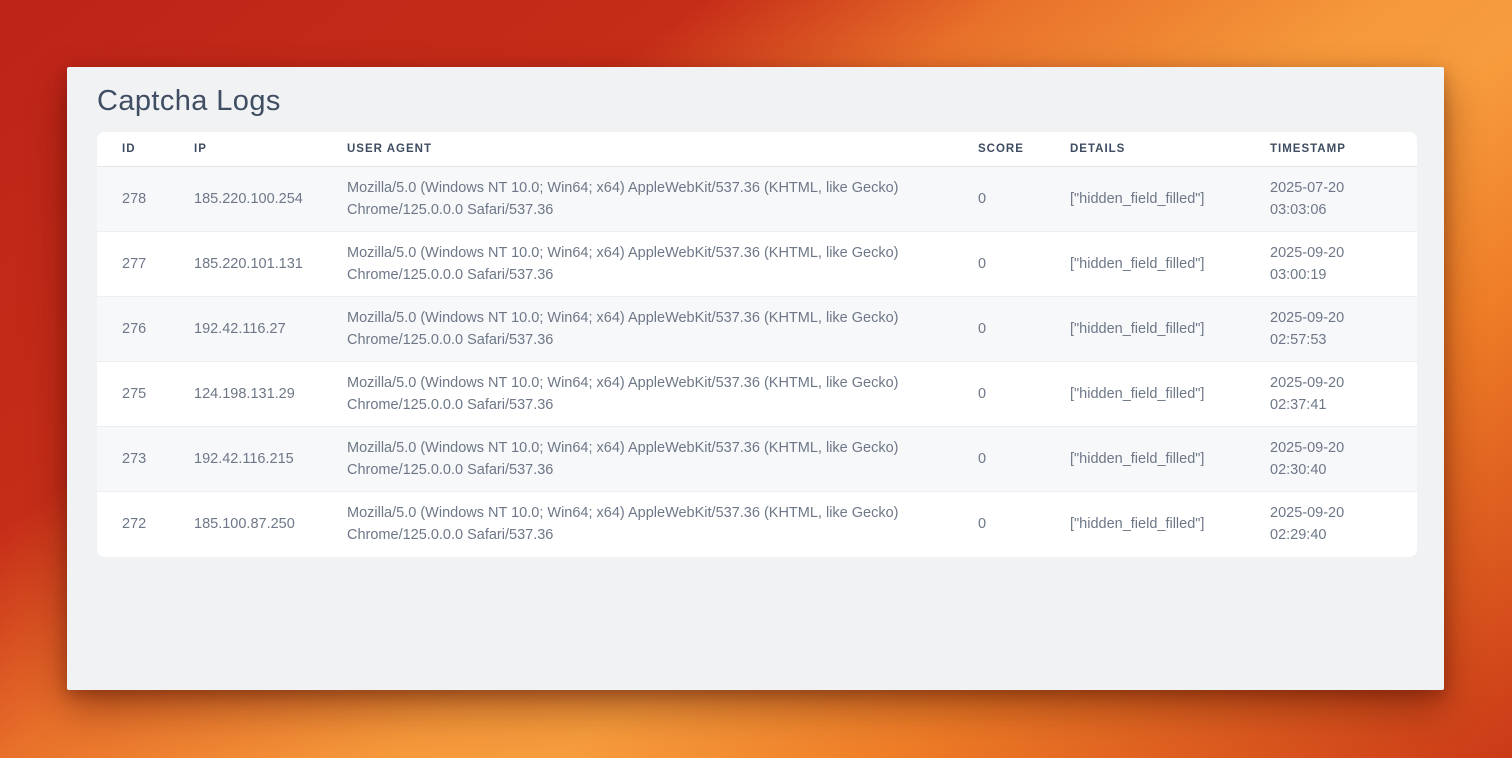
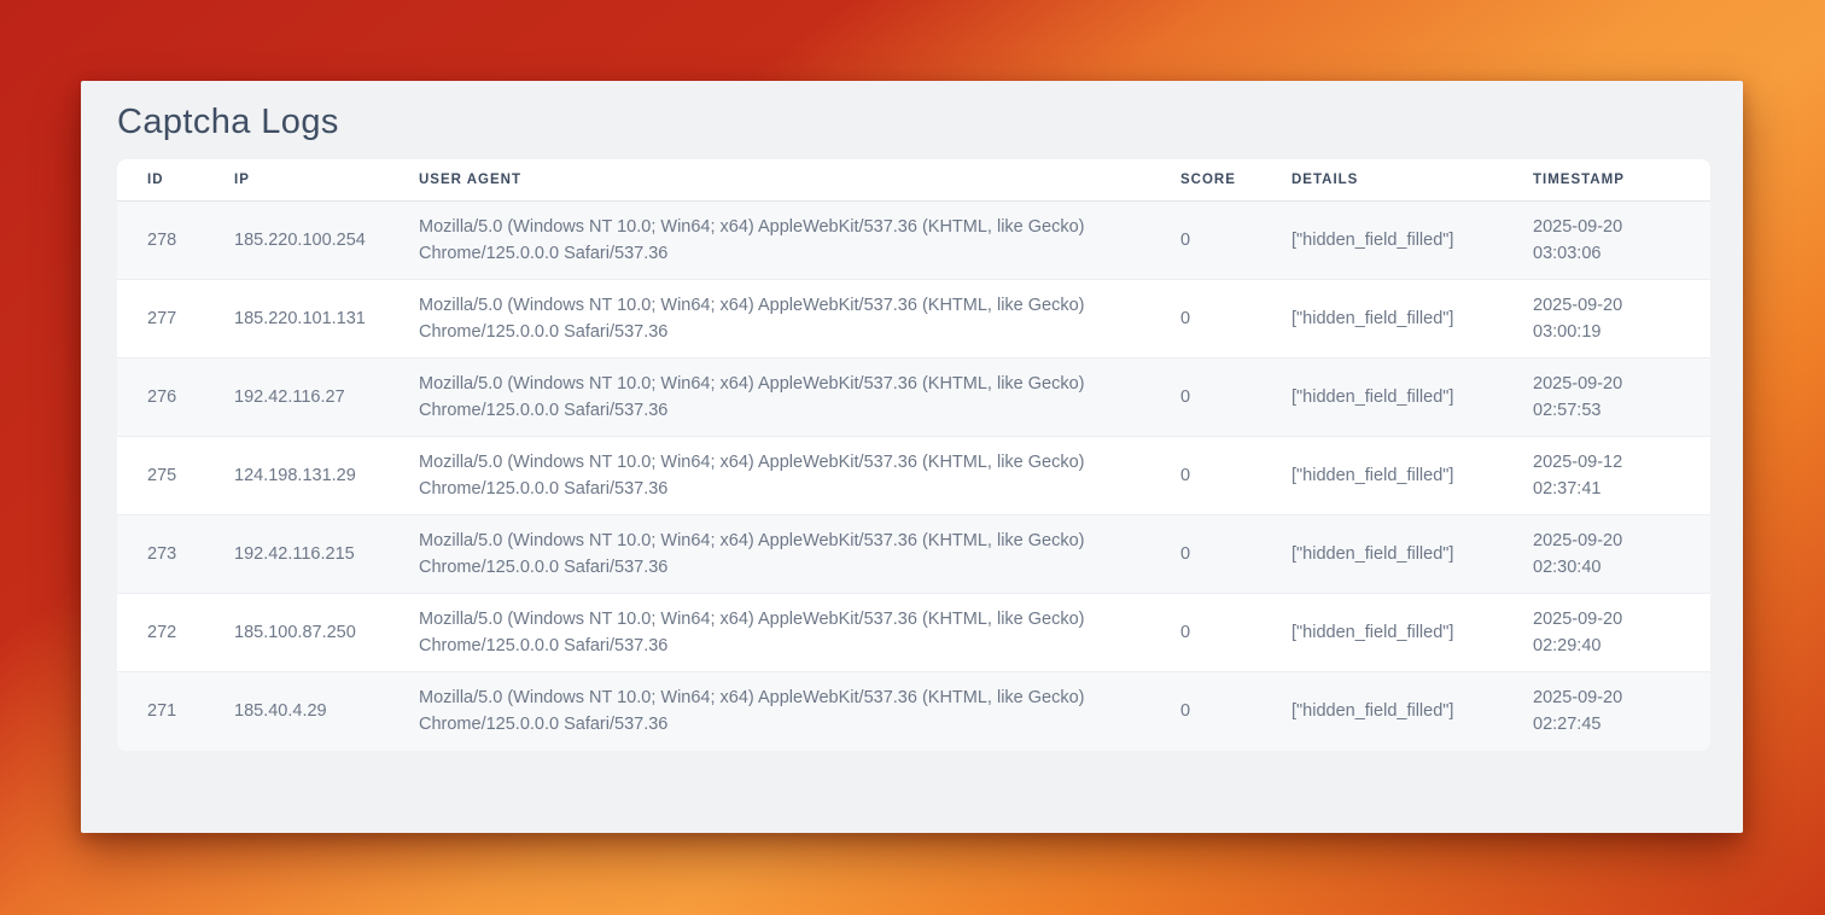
  Captcha Logs
  ID	IP	USER AGENT	SCORE	DETAILS	TIMESTAMP
- 278	185.220.100.254	Mozilla/5.0 (Windows NT 10.0; Win64; x64) AppleWebKit/537.36 (KHTML, like Gecko) Chrome/125.0.0.0 Safari/537.36	0	["hidden_field_filled"]	2025-07-20 03:03:06
+ 278	185.220.100.254	Mozilla/5.0 (Windows NT 10.0; Win64; x64) AppleWebKit/537.36 (KHTML, like Gecko) Chrome/125.0.0.0 Safari/537.36	0	["hidden_field_filled"]	2025-09-20 03:03:06
  277	185.220.101.131	Mozilla/5.0 (Windows NT 10.0; Win64; x64) AppleWebKit/537.36 (KHTML, like Gecko) Chrome/125.0.0.0 Safari/537.36	0	["hidden_field_filled"]	2025-09-20 03:00:19
  276	192.42.116.27	Mozilla/5.0 (Windows NT 10.0; Win64; x64) AppleWebKit/537.36 (KHTML, like Gecko) Chrome/125.0.0.0 Safari/537.36	0	["hidden_field_filled"]	2025-09-20 02:57:53
- 275	124.198.131.29	Mozilla/5.0 (Windows NT 10.0; Win64; x64) AppleWebKit/537.36 (KHTML, like Gecko) Chrome/125.0.0.0 Safari/537.36	0	["hidden_field_filled"]	2025-09-20 02:37:41
+ 275	124.198.131.29	Mozilla/5.0 (Windows NT 10.0; Win64; x64) AppleWebKit/537.36 (KHTML, like Gecko) Chrome/125.0.0.0 Safari/537.36	0	["hidden_field_filled"]	2025-09-12 02:37:41
  273	192.42.116.215	Mozilla/5.0 (Windows NT 10.0; Win64; x64) AppleWebKit/537.36 (KHTML, like Gecko) Chrome/125.0.0.0 Safari/537.36	0	["hidden_field_filled"]	2025-09-20 02:30:40
  272	185.100.87.250	Mozilla/5.0 (Windows NT 10.0; Win64; x64) AppleWebKit/537.36 (KHTML, like Gecko) Chrome/125.0.0.0 Safari/537.36	0	["hidden_field_filled"]	2025-09-20 02:29:40
+ 271	185.40.4.29	Mozilla/5.0 (Windows NT 10.0; Win64; x64) AppleWebKit/537.36 (KHTML, like Gecko) Chrome/125.0.0.0 Safari/537.36	0	["hidden_field_filled"]	2025-09-20 02:27:45
